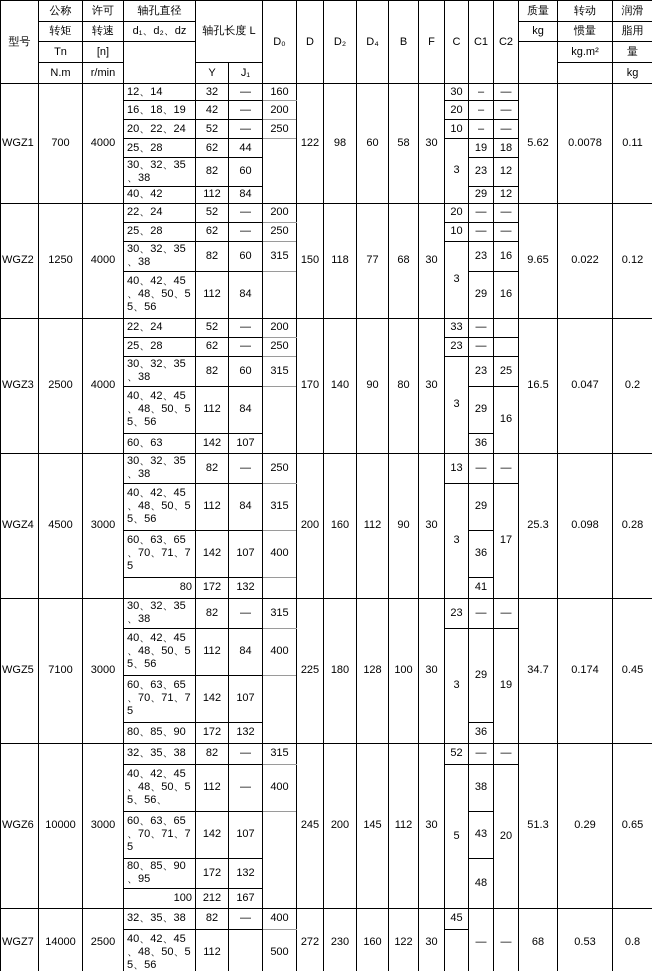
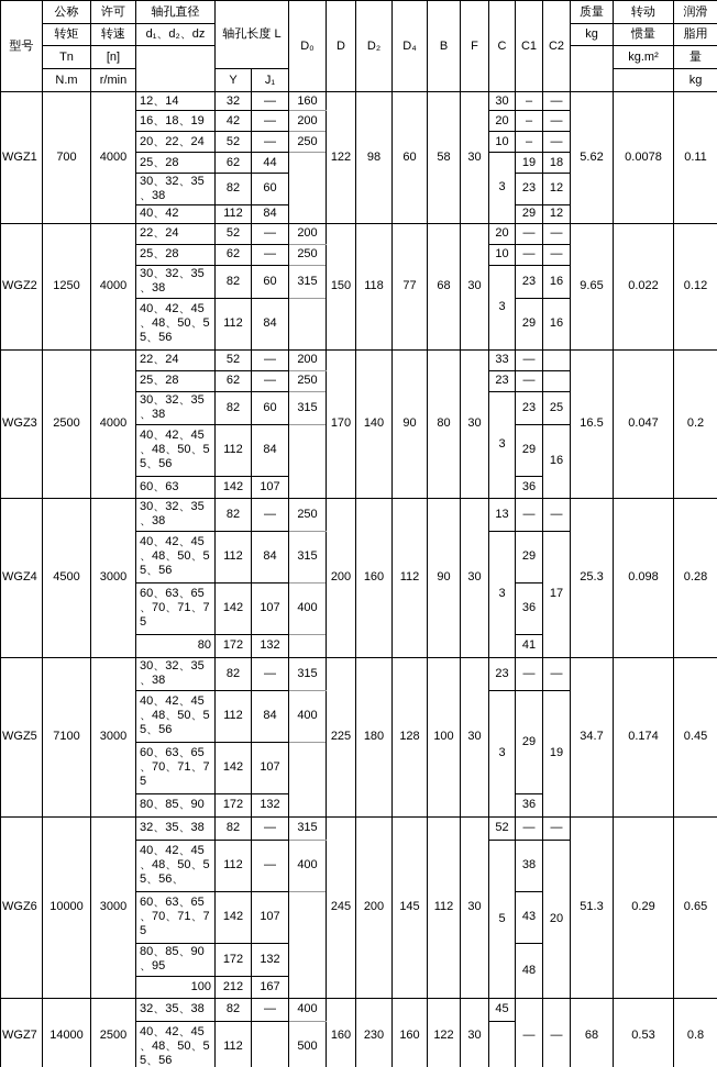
  型号	公称	许可	轴孔直径	轴孔长度 L	D₀	D	D₂	D₄	B	F	C	C1	C2	质量	转动	润滑
  转矩	转速	d₁、d₂、dz	kg	惯量	脂用
  Tn	[n]			kg.m²	量
  N.m	r/min	Y	J₁		kg
  WGZ1	700	4000	12、14	32	—	160	122	98	60	58	30	30	–	—	5.62	0.0078	0.11
  16、18、19	42	—	200	20	–	—
  20、22、24	52	—	250	10	–	—
  25、28	62	44		3	19	18
  30、32、35、38	82	60	23	12
  40、42	112	84	29	12
  WGZ2	1250	4000	22、24	52	—	200	150	118	77	68	30	20	—	—	9.65	0.022	0.12
  25、28	62	—	250	10	—	—
  30、32、35、38	82	60	315	3	23	16
  40、42、45、48、50、55、56	112	84		29	16
  WGZ3	2500	4000	22、24	52	—	200	170	140	90	80	30	33	—		16.5	0.047	0.2
  25、28	62	—	250	23	—
  30、32、35、38	82	60	315	3	23	25
  40、42、45、48、50、55、56	112	84		29	16
  60、63	142	107	36
  WGZ4	4500	3000	30、32、35、38	82	—	250	200	160	112	90	30	13	—	—	25.3	0.098	0.28
  40、42、45、48、50、55、56	112	84	315	3	29	17
  60、63、65、70、71、75	142	107	400	36
  80	172	132		41
  WGZ5	7100	3000	30、32、35、38	82	—	315	225	180	128	100	30	23	—	—	34.7	0.174	0.45
  40、42、45、48、50、55、56	112	84	400	3	29	19
  60、63、65、70、71、75	142	107
  80、85、90	172	132	36
  WGZ6	10000	3000	32、35、38	82	—	315	245	200	145	112	30	52	—	—	51.3	0.29	0.65
  40、42、45、48、50、55、56、	112	—	400	5	38	20
  60、63、65、70、71、75	142	107		43
  80、85、90、95	172	132	48
  100	212	167
- WGZ7	14000	2500	32、35、38	82	—	400	272	230	160	122	30	45	—	—	68	0.53	0.8
+ WGZ7	14000	2500	32、35、38	82	—	400	160	230	160	122	30	45	—	—	68	0.53	0.8
  40、42、45、48、50、55、56	112		500
